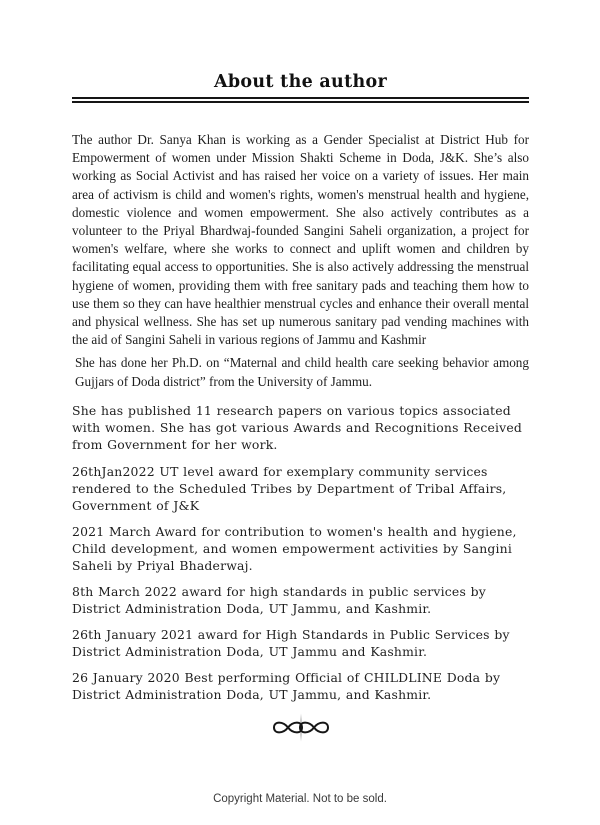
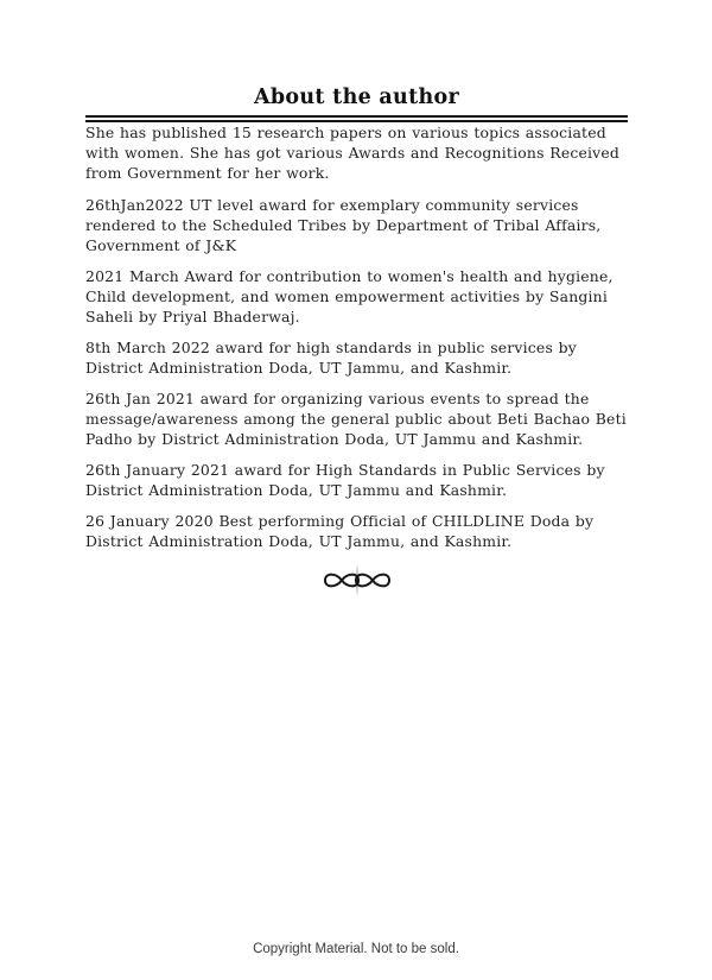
  About the author
- The author Dr. Sanya Khan is working as a Gender Specialist at District Hub for Empowerment of women under Mission Shakti Scheme in Doda, J&K. She’s also working as Social Activist and has raised her voice on a variety of issues. Her main area of activism is child and women's rights, women's menstrual health and hygiene, domestic violence and women empowerment. She also actively contributes as a volunteer to the Priyal Bhardwaj-founded Sangini Saheli organization, a project for women's welfare, where she works to connect and uplift women and children by facilitating equal access to opportunities. She is also actively addressing the menstrual hygiene of women, providing them with free sanitary pads and teaching them how to use them so they can have healthier menstrual cycles and enhance their overall mental and physical wellness. She has set up numerous sanitary pad vending machines with the aid of Sangini Saheli in various regions of Jammu and Kashmir
- She has done her Ph.D. on “Maternal and child health care seeking behavior among Gujjars of Doda district” from the University of Jammu.
- She has published 11 research papers on various topics associated with women. She has got various Awards and Recognitions Received from Government for her work.
+ She has published 15 research papers on various topics associated with women. She has got various Awards and Recognitions Received from Government for her work.
  26thJan2022 UT level award for exemplary community services rendered to the Scheduled Tribes by Department of Tribal Affairs, Government of J&K
  2021 March Award for contribution to women's health and hygiene, Child development, and women empowerment activities by Sangini Saheli by Priyal Bhaderwaj.
  8th March 2022 award for high standards in public services by District Administration Doda, UT Jammu, and Kashmir.
+ 26th Jan 2021 award for organizing various events to spread the message/awareness among the general public about Beti Bachao Beti Padho by District Administration Doda, UT Jammu and Kashmir.
  26th January 2021 award for High Standards in Public Services by District Administration Doda, UT Jammu and Kashmir.
  26 January 2020 Best performing Official of CHILDLINE Doda by District Administration Doda, UT Jammu, and Kashmir.
  Copyright Material. Not to be sold.
